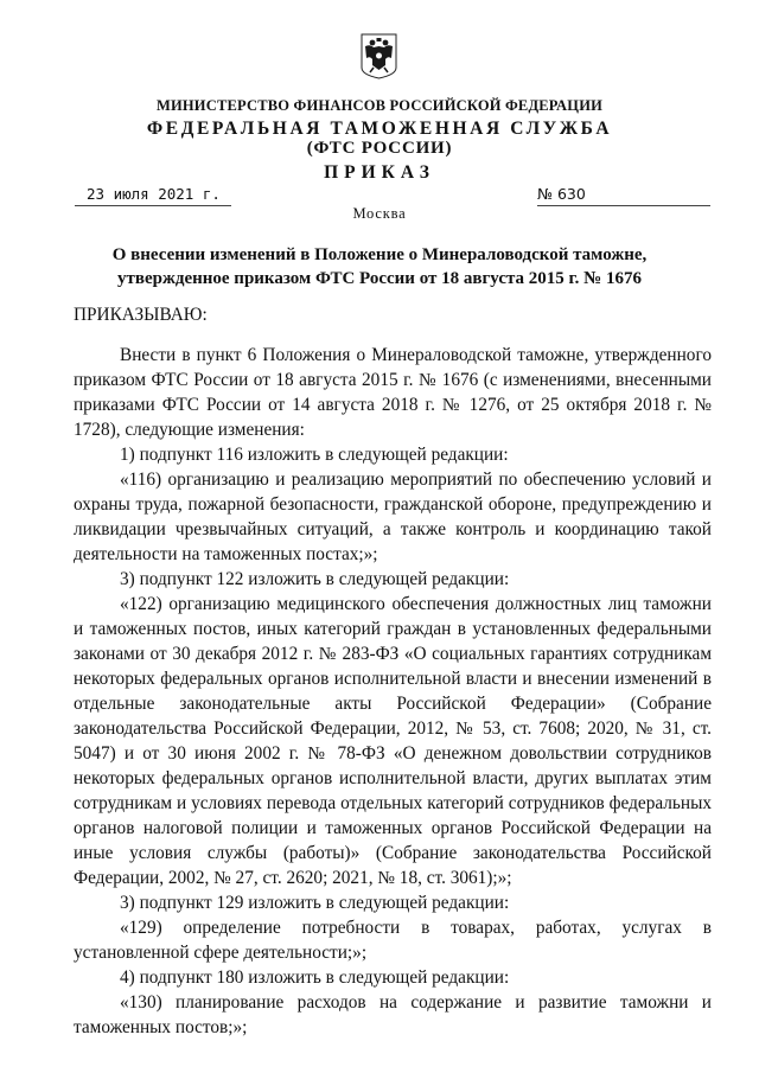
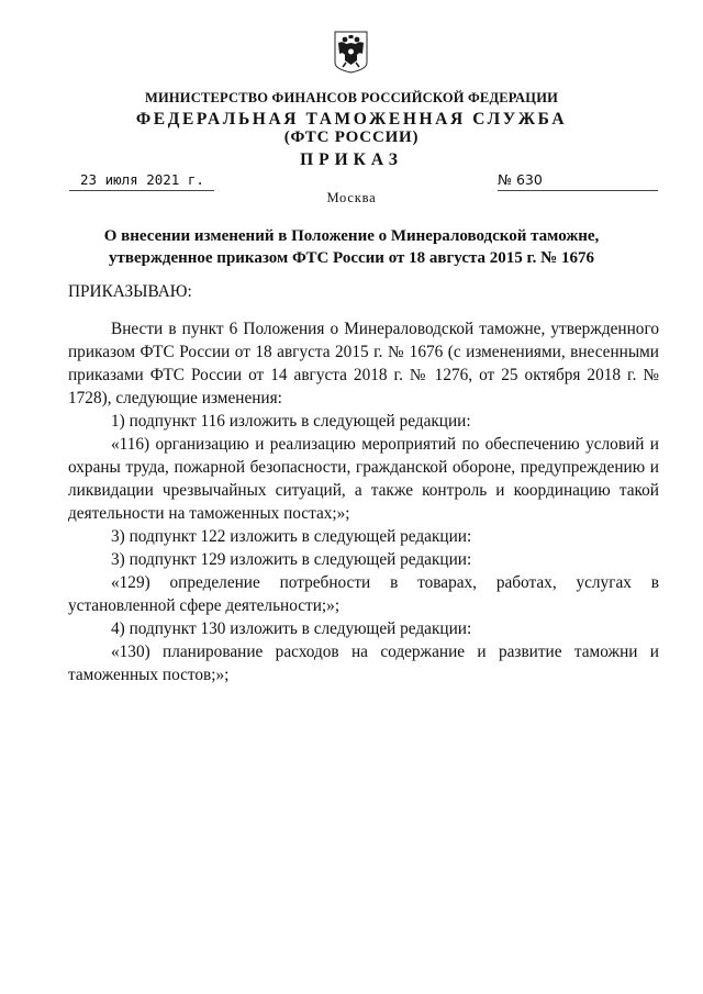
  МИНИСТЕРСТВО ФИНАНСОВ РОССИЙСКОЙ ФЕДЕРАЦИИ
  ФЕДЕРАЛЬНАЯ ТАМОЖЕННАЯ СЛУЖБА
  (ФТС РОССИИ)
  ПРИКАЗ
  23 июля 2021 г.
  № 630
  Москва
  О внесении изменений в Положение о Минераловодской таможне,
  утвержденное приказом ФТС России от 18 августа 2015 г. № 1676
  ПРИКАЗЫВАЮ:
  Внести в пункт 6 Положения о Минераловодской таможне, утвержденного приказом ФТС России от 18 августа 2015 г. № 1676 (с изменениями, внесенными приказами ФТС России от 14 августа 2018 г. № 1276, от 25 октября 2018 г. № 1728), следующие изменения:
  1) подпункт 116 изложить в следующей редакции:
  «116) организацию и реализацию мероприятий по обеспечению условий и охраны труда, пожарной безопасности, гражданской обороне, предупреждению и ликвидации чрезвычайных ситуаций, а также контроль и координацию такой деятельности на таможенных постах;»;
  3) подпункт 122 изложить в следующей редакции:
- «122) организацию медицинского обеспечения должностных лиц таможни и таможенных постов, иных категорий граждан в установленных федеральными законами от 30 декабря 2012 г. № 283-ФЗ «О социальных гарантиях сотрудникам некоторых федеральных органов исполнительной власти и внесении изменений в отдельные законодательные акты Российской Федерации» (Собрание законодательства Российской Федерации, 2012, № 53, ст. 7608; 2020, № 31, ст. 5047) и от 30 июня 2002 г. № 78-ФЗ «О денежном довольствии сотрудников некоторых федеральных органов исполнительной власти, других выплатах этим сотрудникам и условиях перевода отдельных категорий сотрудников федеральных органов налоговой полиции и таможенных органов Российской Федерации на иные условия службы (работы)» (Собрание законодательства Российской Федерации, 2002, № 27, ст. 2620; 2021, № 18, ст. 3061);»;
  3) подпункт 129 изложить в следующей редакции:
  «129) определение потребности в товарах, работах, услугах в установленной сфере деятельности;»;
- 4) подпункт 180 изложить в следующей редакции:
+ 4) подпункт 130 изложить в следующей редакции:
  «130) планирование расходов на содержание и развитие таможни и таможенных постов;»;
